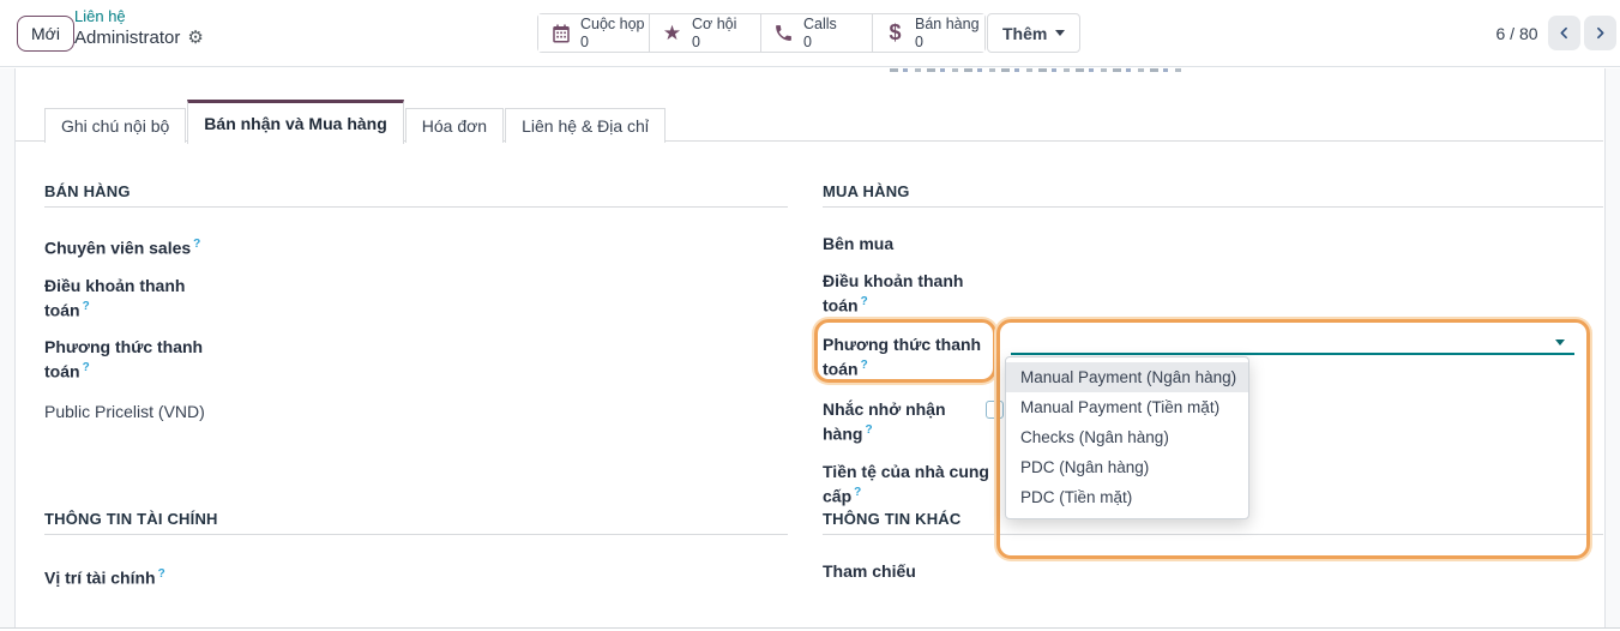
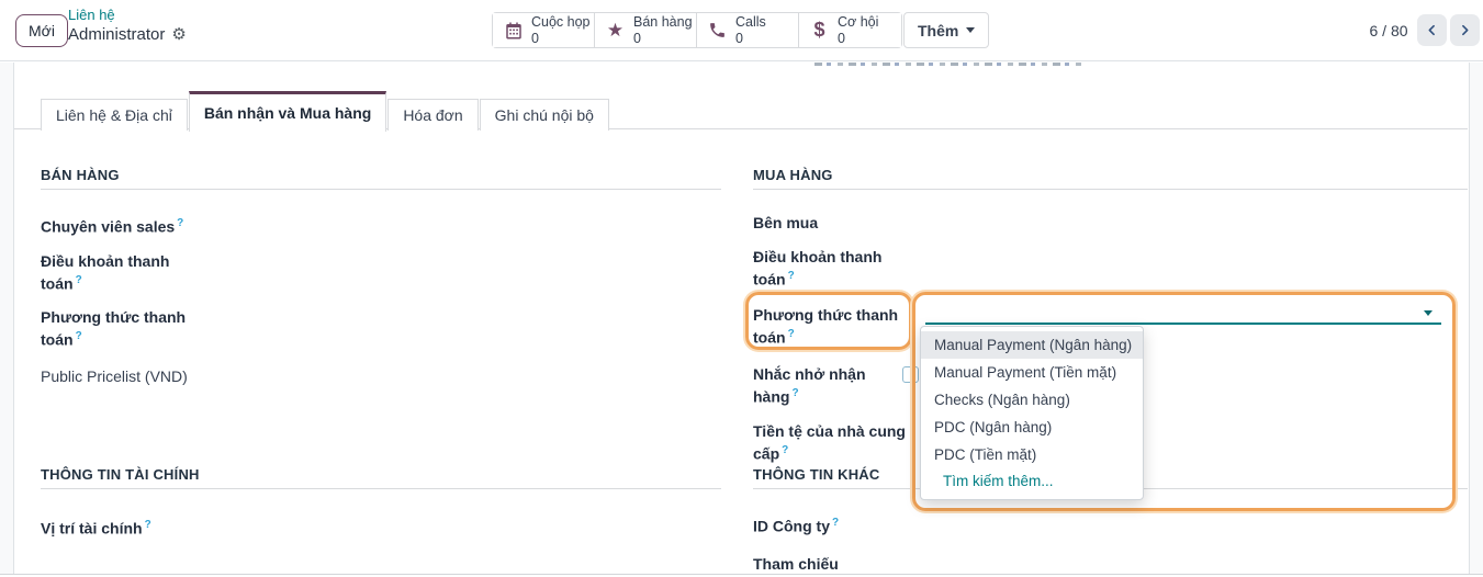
  Mới
  Liên hệ
  Administrator ⚙
  Cuộc họp
  0
  ★
- Cơ hội
+ Bán hàng
  0
  Calls
  0
  $
- Bán hàng
+ Cơ hội
  0
  Thêm
  6 / 80
- Ghi chú nội bộ
+ Liên hệ & Địa chỉ
  Bán nhận và Mua hàng
  Hóa đơn
- Liên hệ & Địa chỉ
+ Ghi chú nội bộ
  BÁN HÀNG
  Chuyên viên sales ?
  Điều khoản thanh toán ?
  Phương thức thanh toán ?
  Public Pricelist (VND)
  THÔNG TIN TÀI CHÍNH
  Vị trí tài chính ?
  MUA HÀNG
  Bên mua
  Điều khoản thanh toán ?
  Phương thức thanh toán ?
  Nhắc nhở nhận hàng ?
  Tiền tệ của nhà cung cấp ?
  THÔNG TIN KHÁC
+ ID Công ty ?
  Tham chiếu
  Manual Payment (Ngân hàng)
  Manual Payment (Tiền mặt)
  Checks (Ngân hàng)
  PDC (Ngân hàng)
  PDC (Tiền mặt)
+ Tìm kiếm thêm...
